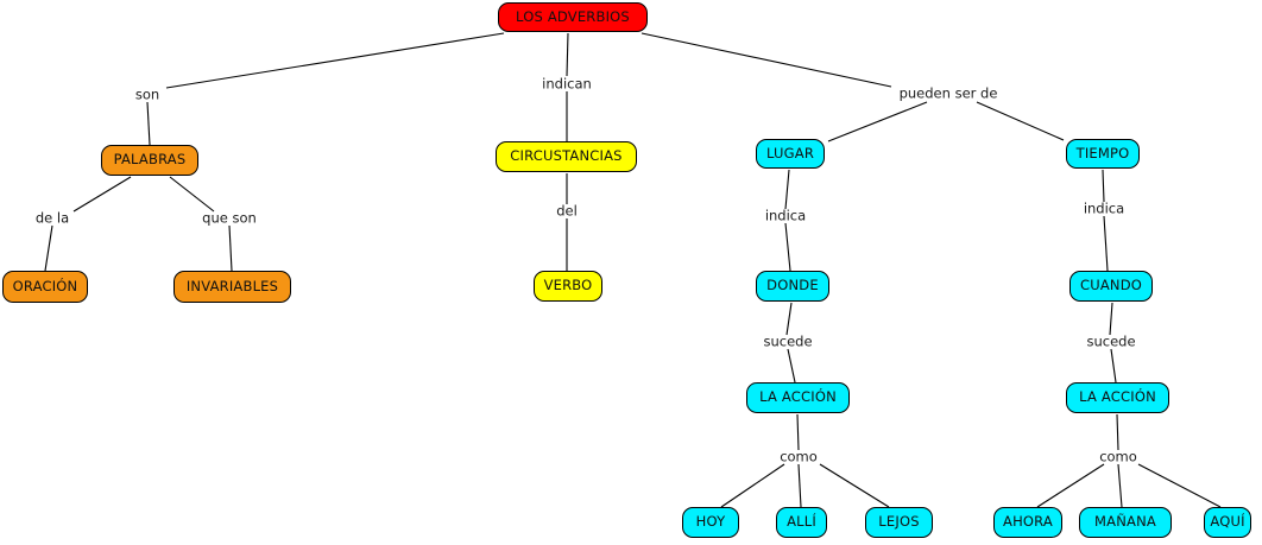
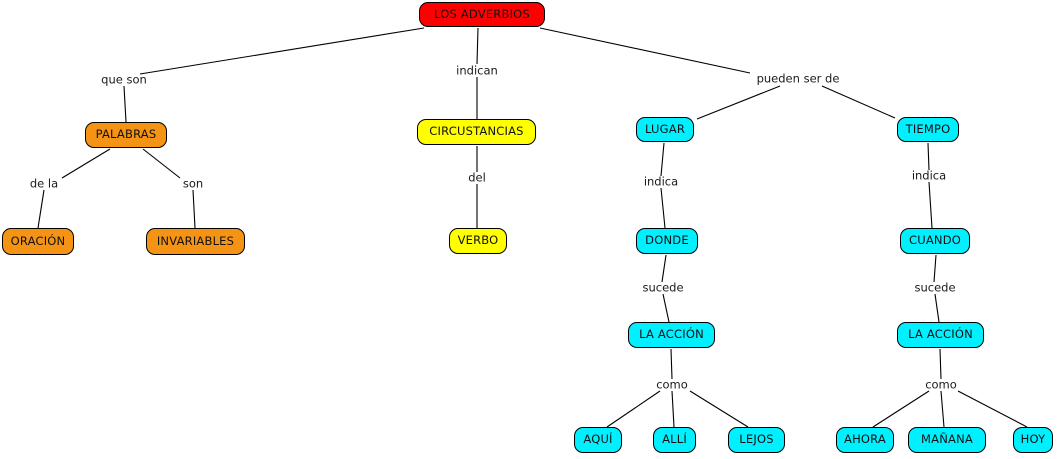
  LOS ADVERBIOS
  PALABRAS
  ORACIÓN
  INVARIABLES
  CIRCUSTANCIAS
  VERBO
  LUGAR
  DONDE
  LA ACCIÓN
- HOY
+ AQUÍ
  ALLÍ
  LEJOS
  TIEMPO
  CUANDO
  LA ACCIÓN
  AHORA
  MAÑANA
- AQUÍ
+ HOY
- son
+ que son
  de la
- que son
+ son
  indican
  del
  pueden ser de
  indica
  sucede
  como
  indica
  sucede
  como
